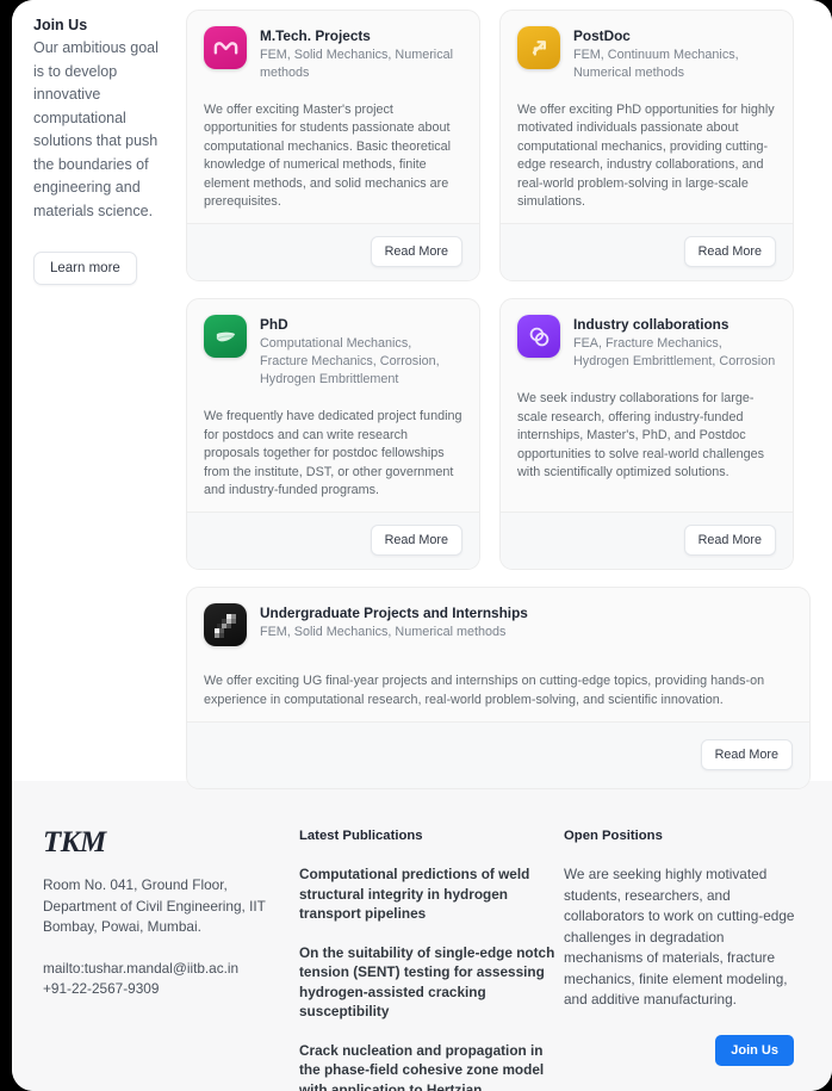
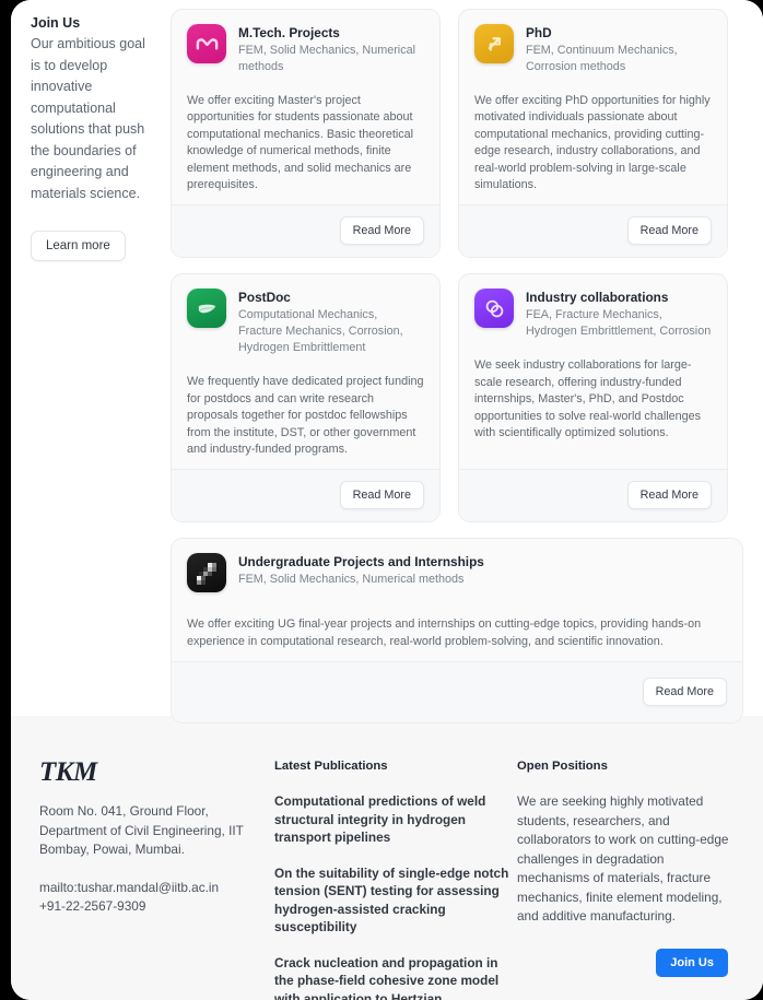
  Join Us
  Our ambitious goal is to develop innovative computational solutions that push the boundaries of engineering and materials science.
  Learn more
  M.Tech. Projects
  FEM, Solid Mechanics, Numerical methods
  We offer exciting Master's project opportunities for students passionate about computational mechanics. Basic theoretical knowledge of numerical methods, finite element methods, and solid mechanics are prerequisites.
  Read More
- PostDoc
+ PhD
- FEM, Continuum Mechanics, Numerical methods
+ FEM, Continuum Mechanics, Corrosion methods
  We offer exciting PhD opportunities for highly motivated individuals passionate about computational mechanics, providing cutting-edge research, industry collaborations, and real-world problem-solving in large-scale simulations.
  Read More
- PhD
+ PostDoc
  Computational Mechanics, Fracture Mechanics, Corrosion, Hydrogen Embrittlement
  We frequently have dedicated project funding for postdocs and can write research proposals together for postdoc fellowships from the institute, DST, or other government and industry-funded programs.
  Read More
  Industry collaborations
  FEA, Fracture Mechanics, Hydrogen Embrittlement, Corrosion
  We seek industry collaborations for large-scale research, offering industry-funded internships, Master's, PhD, and Postdoc opportunities to solve real-world challenges with scientifically optimized solutions.
  Read More
  Undergraduate Projects and Internships
  FEM, Solid Mechanics, Numerical methods
  We offer exciting UG final-year projects and internships on cutting-edge topics, providing hands-on experience in computational research, real-world problem-solving, and scientific innovation.
  Read More
  TKM
  Room No. 041, Ground Floor, Department of Civil Engineering, IIT Bombay, Powai, Mumbai.
  mailto:tushar.mandal@iitb.ac.in
  +91-22-2567-9309
  Latest Publications
  Computational predictions of weld structural integrity in hydrogen transport pipelines
  On the suitability of single-edge notch tension (SENT) testing for assessing hydrogen-assisted cracking susceptibility
  Crack nucleation and propagation in the phase-field cohesive zone model with application to Hertzian
  Open Positions
  We are seeking highly motivated students, researchers, and collaborators to work on cutting-edge challenges in degradation mechanisms of materials, fracture mechanics, finite element modeling, and additive manufacturing.
  Join Us
